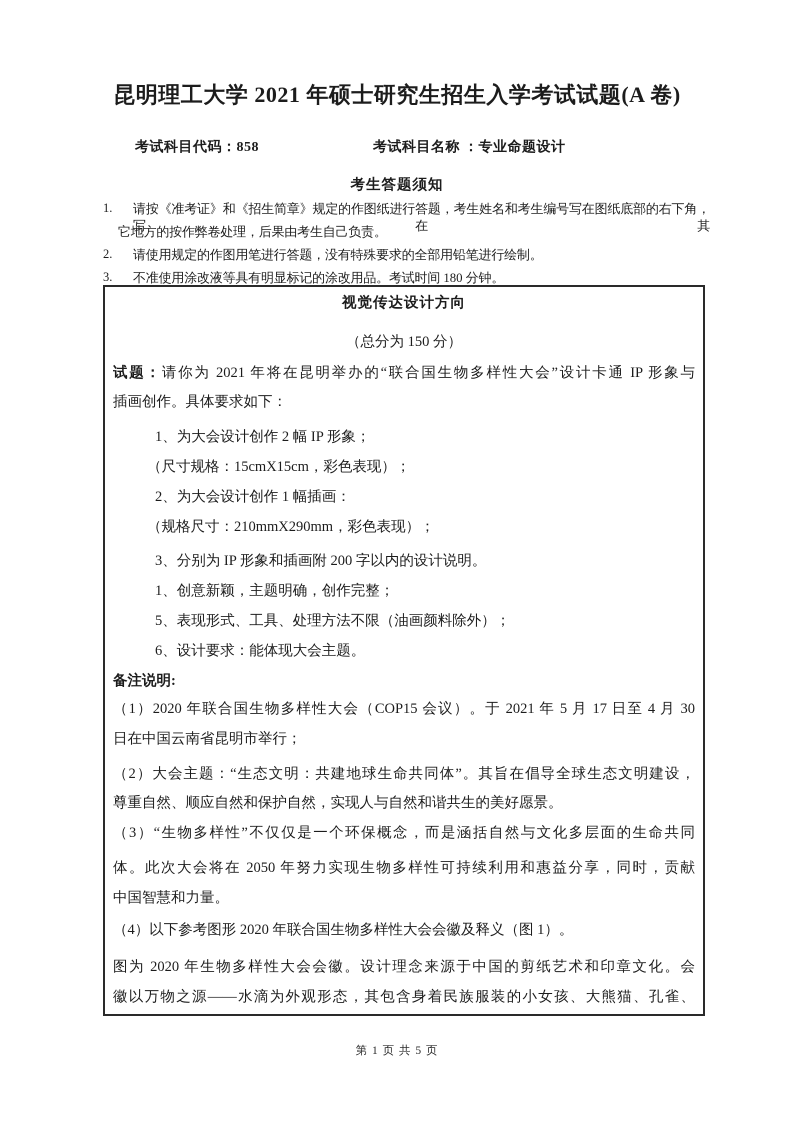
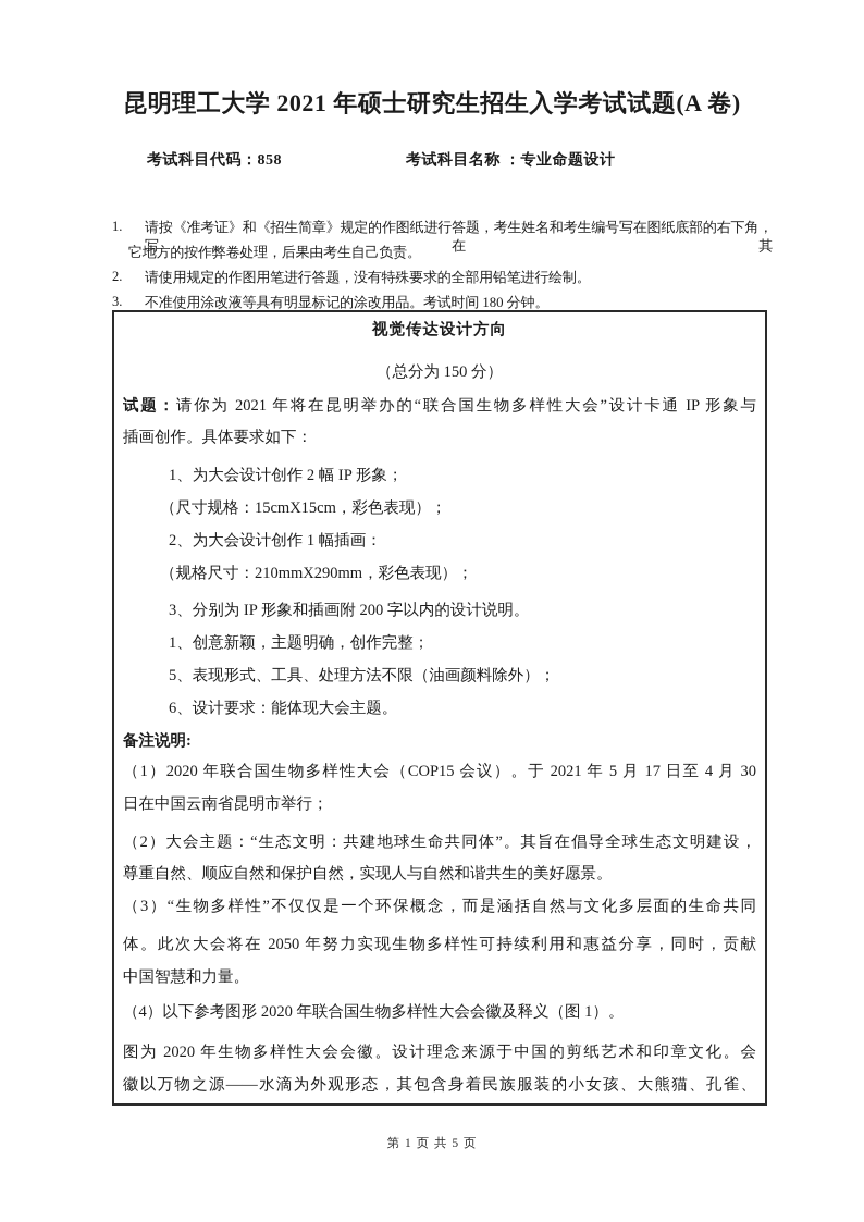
  昆明理工大学 2021 年硕士研究生招生入学考试试题(A 卷)
  考试科目代码：858
  考试科目名称 ：专业命题设计
- 考生答题须知
  1.
  请按《准考证》和《招生简章》规定的作图纸进行答题，考生姓名和考生编号写在图纸底部的右下角，写在其
  它地方的按作弊卷处理，后果由考生自己负责。
  2.
  请使用规定的作图用笔进行答题，没有特殊要求的全部用铅笔进行绘制。
  3.
  不准使用涂改液等具有明显标记的涂改用品。考试时间 180 分钟。
  视觉传达设计方向
  （总分为 150 分）
  试题：请你为 2021 年将在昆明举办的“联合国生物多样性大会”设计卡通 IP 形象与
  插画创作。具体要求如下：
  1、为大会设计创作 2 幅 IP 形象；
  （尺寸规格：15cmX15cm，彩色表现）；
  2、为大会设计创作 1 幅插画：
  （规格尺寸：210mmX290mm，彩色表现）；
  3、分别为 IP 形象和插画附 200 字以内的设计说明。
  1、创意新颖，主题明确，创作完整；
  5、表现形式、工具、处理方法不限（油画颜料除外）；
  6、设计要求：能体现大会主题。
  备注说明:
  （1）2020 年联合国生物多样性大会（COP15 会议）。于 2021 年 5 月 17 日至 4 月 30
  日在中国云南省昆明市举行；
  （2）大会主题：“生态文明：共建地球生命共同体”。其旨在倡导全球生态文明建设，
  尊重自然、顺应自然和保护自然，实现人与自然和谐共生的美好愿景。
  （3）“生物多样性”不仅仅是一个环保概念，而是涵括自然与文化多层面的生命共同
  体。此次大会将在 2050 年努力实现生物多样性可持续利用和惠益分享，同时，贡献
  中国智慧和力量。
  （4）以下参考图形 2020 年联合国生物多样性大会会徽及释义（图 1）。
  图为 2020 年生物多样性大会会徽。设计理念来源于中国的剪纸艺术和印章文化。会
  徽以万物之源——水滴为外观形态，其包含身着民族服装的小女孩、大熊猫、孔雀、
  第 1 页 共 5 页
